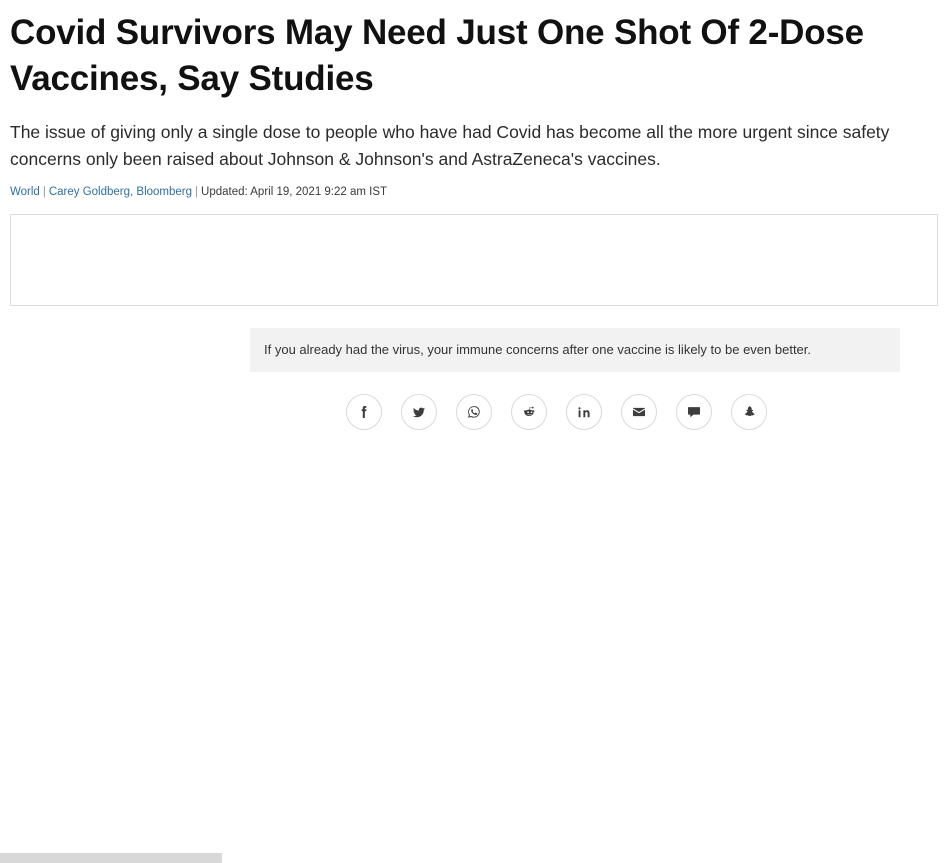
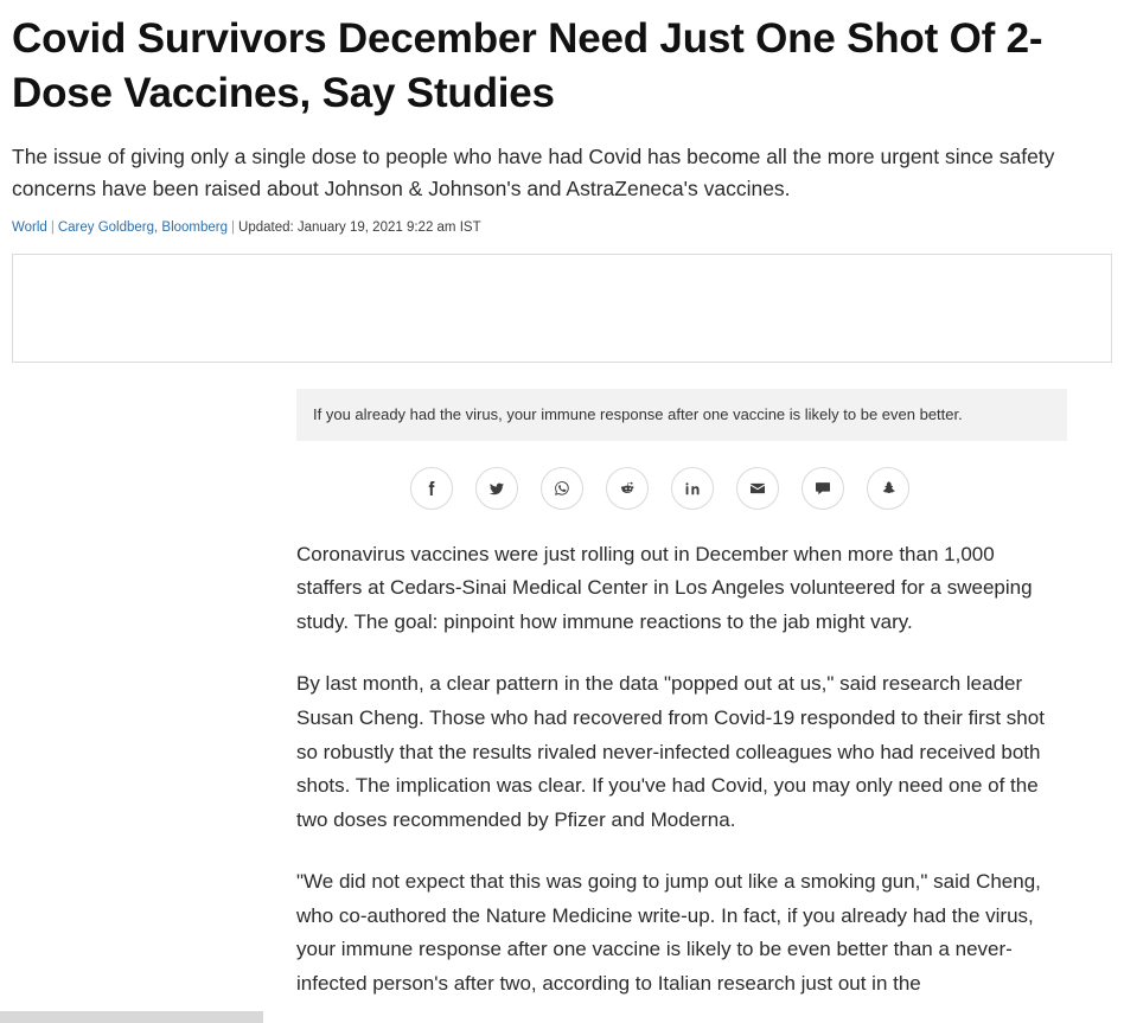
- Covid Survivors May Need Just One Shot Of 2-Dose Vaccines, Say Studies
+ Covid Survivors December Need Just One Shot Of 2-Dose Vaccines, Say Studies
- The issue of giving only a single dose to people who have had Covid has become all the more urgent since safety concerns only been raised about Johnson & Johnson's and AstraZeneca's vaccines.
+ The issue of giving only a single dose to people who have had Covid has become all the more urgent since safety concerns have been raised about Johnson & Johnson's and AstraZeneca's vaccines.
- World | Carey Goldberg, Bloomberg | Updated: April 19, 2021 9:22 am IST
+ World | Carey Goldberg, Bloomberg | Updated: January 19, 2021 9:22 am IST
- If you already had the virus, your immune concerns after one vaccine is likely to be even better.
+ If you already had the virus, your immune response after one vaccine is likely to be even better.
+ Coronavirus vaccines were just rolling out in December when more than 1,000 staffers at Cedars-Sinai Medical Center in Los Angeles volunteered for a sweeping study. The goal: pinpoint how immune reactions to the jab might vary.
+ By last month, a clear pattern in the data "popped out at us," said research leader Susan Cheng. Those who had recovered from Covid-19 responded to their first shot so robustly that the results rivaled never-infected colleagues who had received both shots. The implication was clear. If you've had Covid, you may only need one of the two doses recommended by Pfizer and Moderna.
+ "We did not expect that this was going to jump out like a smoking gun," said Cheng, who co-authored the Nature Medicine write-up. In fact, if you already had the virus, your immune response after one vaccine is likely to be even better than a never-infected person's after two, according to Italian research just out in the
